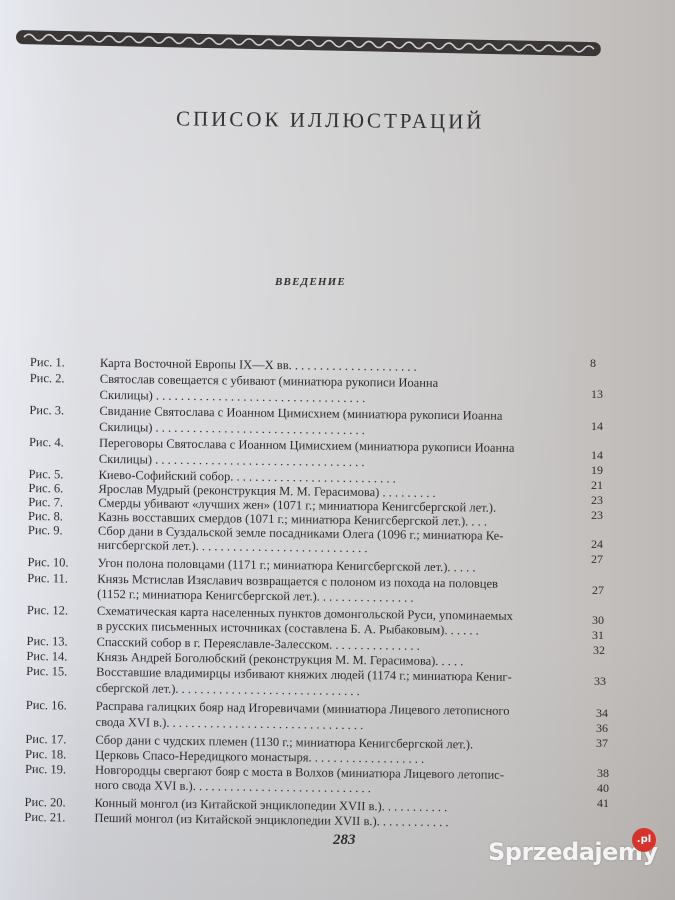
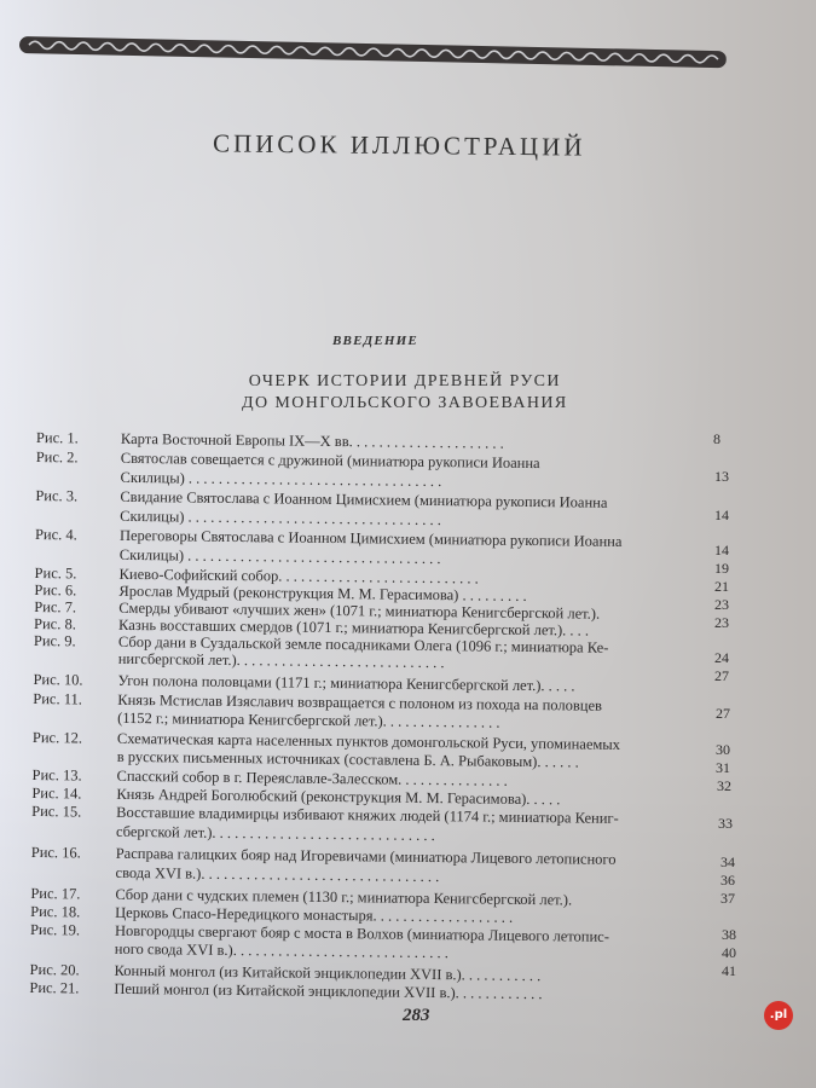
  СПИСОК ИЛЛЮСТРАЦИЙ
  ВВЕДЕНИЕ
+ ОЧЕРК ИСТОРИИ ДРЕВНЕЙ РУСИ
+ ДО МОНГОЛЬСКОГО ЗАВОЕВАНИЯ
  Рис. 1.
  Карта Восточной Европы IX—X вв. . . . . . . . . . . . . . . . . . . . .
  Рис. 2.
- Святослав совещается с убивают (миниатюра рукописи Иоанна
+ Святослав совещается с дружиной (миниатюра рукописи Иоанна
  Скилицы) . . . . . . . . . . . . . . . . . . . . . . . . . . . . . . . . . .
  Рис. 3.
  Свидание Святослава с Иоанном Цимисхием (миниатюра рукописи Иоанна
  Скилицы) . . . . . . . . . . . . . . . . . . . . . . . . . . . . . . . . . .
  Рис. 4.
  Переговоры Святослава с Иоанном Цимисхием (миниатюра рукописи Иоанна
  Скилицы) . . . . . . . . . . . . . . . . . . . . . . . . . . . . . . . . . .
  Рис. 5.
  Киево-Софийский собор. . . . . . . . . . . . . . . . . . . . . . . . . . .
  Рис. 6.
  Ярослав Мудрый (реконструкция М. М. Герасимова) . . . . . . . . .
  Рис. 7.
  Смерды убивают «лучших жен» (1071 г.; миниатюра Кенигсбергской лет.).
  Рис. 8.
  Казнь восставших смердов (1071 г.; миниатюра Кенигсбергской лет.). . . .
  Рис. 9.
  Сбор дани в Суздальской земле посадниками Олега (1096 г.; миниатюра Ке-
  нигсбергской лет.). . . . . . . . . . . . . . . . . . . . . . . . . . . .
  Рис. 10.
  Угон полона половцами (1171 г.; миниатюра Кенигсбергской лет.). . . . .
  Рис. 11.
  Князь Мстислав Изяславич возвращается с полоном из похода на половцев
  (1152 г.; миниатюра Кенигсбергской лет.). . . . . . . . . . . . . . . .
  Рис. 12.
  Схематическая карта населенных пунктов домонгольской Руси, упоминаемых
  в русских письменных источниках (составлена Б. А. Рыбаковым). . . . . .
  Рис. 13.
  Спасский собор в г. Переяславле-Залесском. . . . . . . . . . . . . . .
  Рис. 14.
  Князь Андрей Боголюбский (реконструкция М. М. Герасимова). . . . .
  Рис. 15.
  Восставшие владимирцы избивают княжих людей (1174 г.; миниатюра Кениг-
  сбергской лет.). . . . . . . . . . . . . . . . . . . . . . . . . . . . . .
  Рис. 16.
  Расправа галицких бояр над Игоревичами (миниатюра Лицевого летописного
  свода XVI в.). . . . . . . . . . . . . . . . . . . . . . . . . . . . . . . .
  Рис. 17.
  Сбор дани с чудских племен (1130 г.; миниатюра Кенигсбергской лет.).
  Рис. 18.
  Церковь Спасо-Нередицкого монастыря. . . . . . . . . . . . . . . . . . .
  Рис. 19.
  Новгородцы свергают бояр с моста в Волхов (миниатюра Лицевого летопис-
  ного свода XVI в.). . . . . . . . . . . . . . . . . . . . . . . . . . . . .
  Рис. 20.
  Конный монгол (из Китайской энциклопедии XVII в.). . . . . . . . . . .
  Рис. 21.
  Пеший монгол (из Китайской энциклопедии XVII в.). . . . . . . . . . . .
  8
  13
  14
  14
  19
  21
  23
  23
  24
  27
  27
  30
  31
  32
  33
  34
  36
  37
  38
  40
  41
  283
- Sprzedajemy
  .pl
